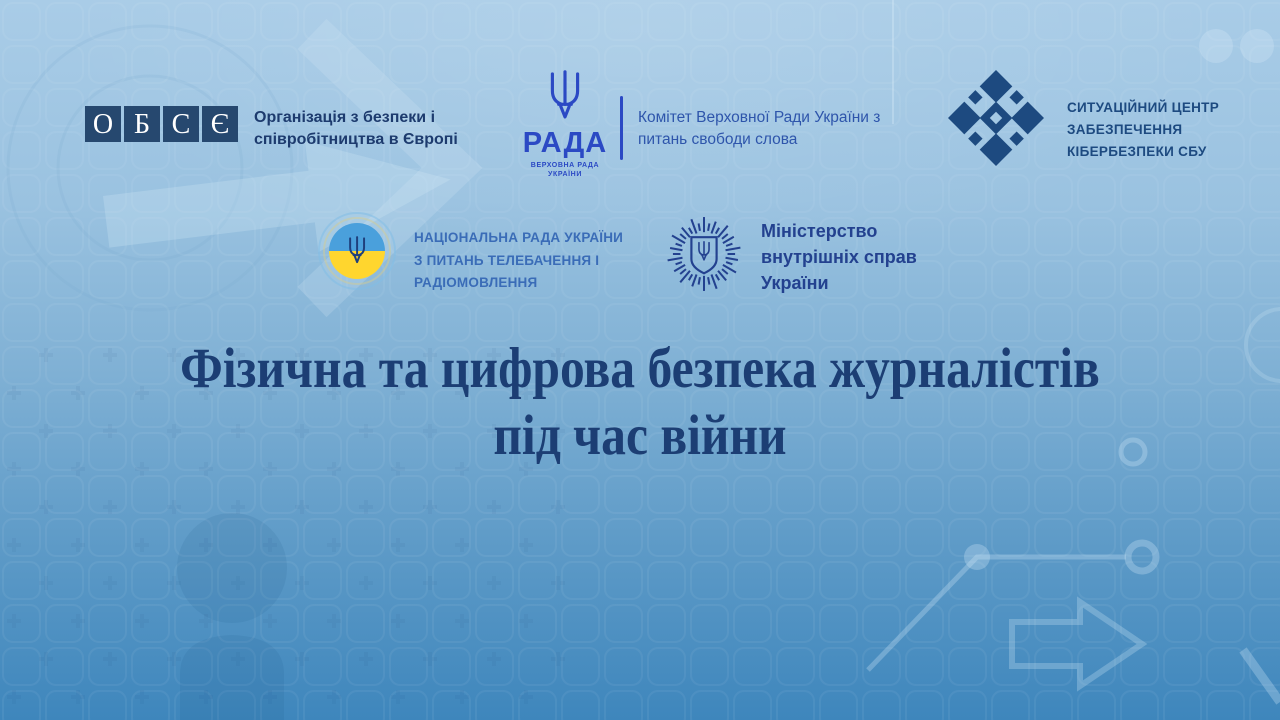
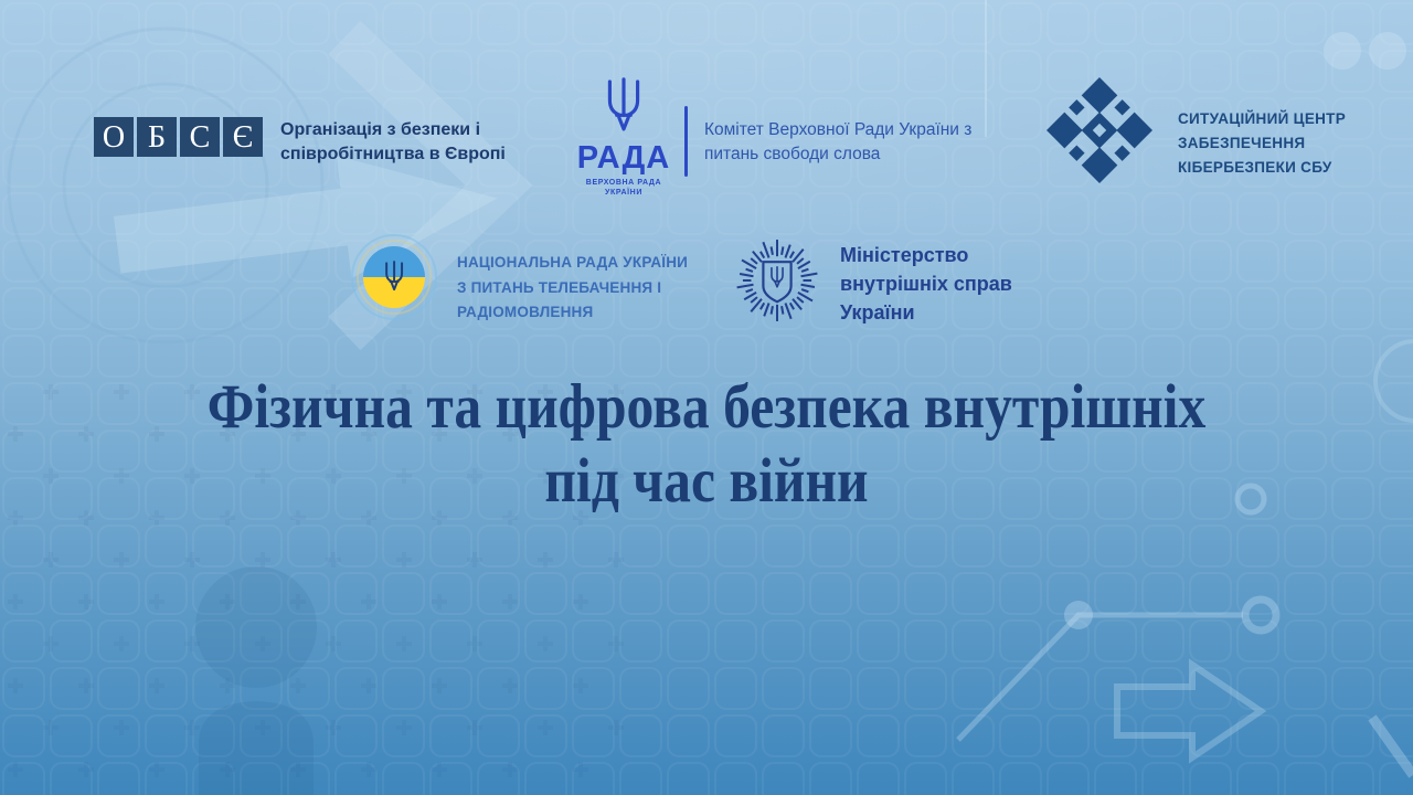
  О
  Б
  С
  Є
  Організація з безпеки і
  співробітництва в Європі
  РАДА
  Комітет Верховної Ради України з
  питань свободи слова
  СИТУАЦІЙНИЙ ЦЕНТР
  ЗАБЕЗПЕЧЕННЯ
  КІБЕРБЕЗПЕКИ СБУ
  НАЦІОНАЛЬНА РАДА УКРАЇНИ
  З ПИТАНЬ ТЕЛЕБАЧЕННЯ І
  РАДІОМОВЛЕННЯ
  Міністерство
  внутрішніх справ
  України
- Фізична та цифрова безпека журналістів
+ Фізична та цифрова безпека внутрішніх
  під час війни
